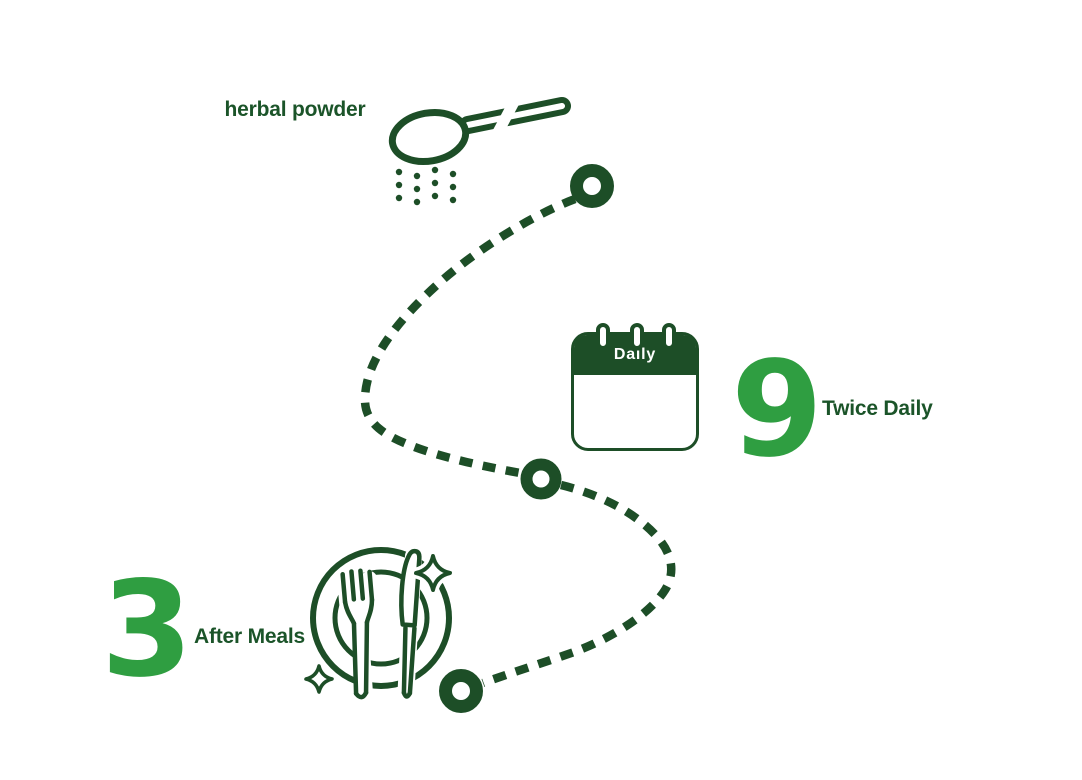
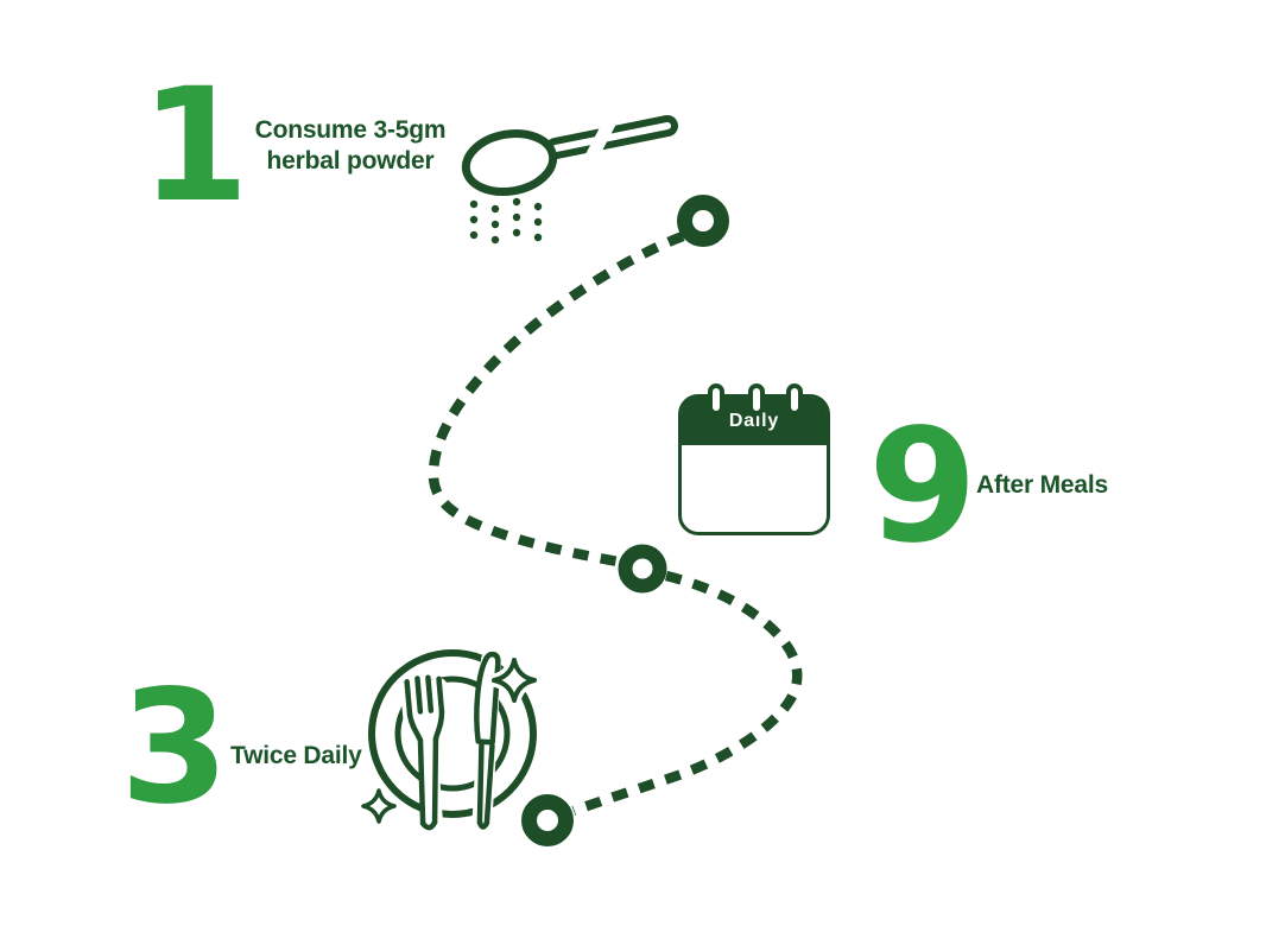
+ 1
+ Consume 3-5gm
  herbal powder
  Daily
  9
- Twice Daily
+ After Meals
  3
- After Meals
+ Twice Daily
